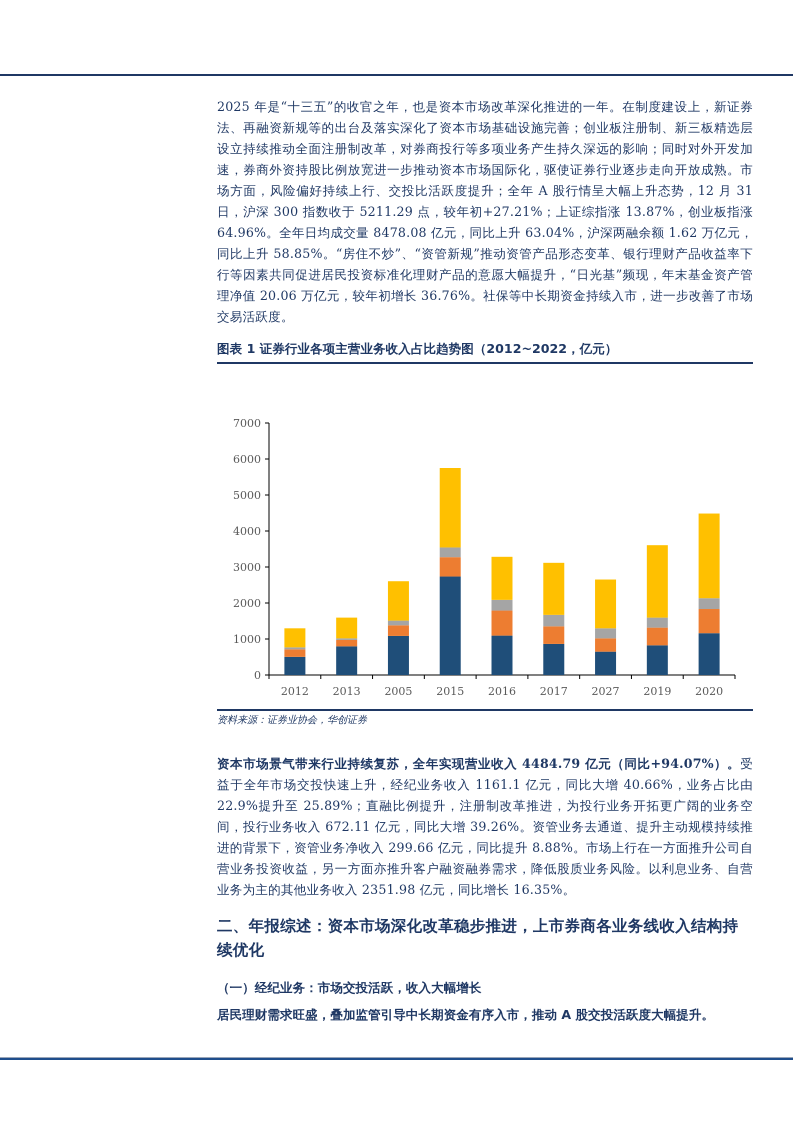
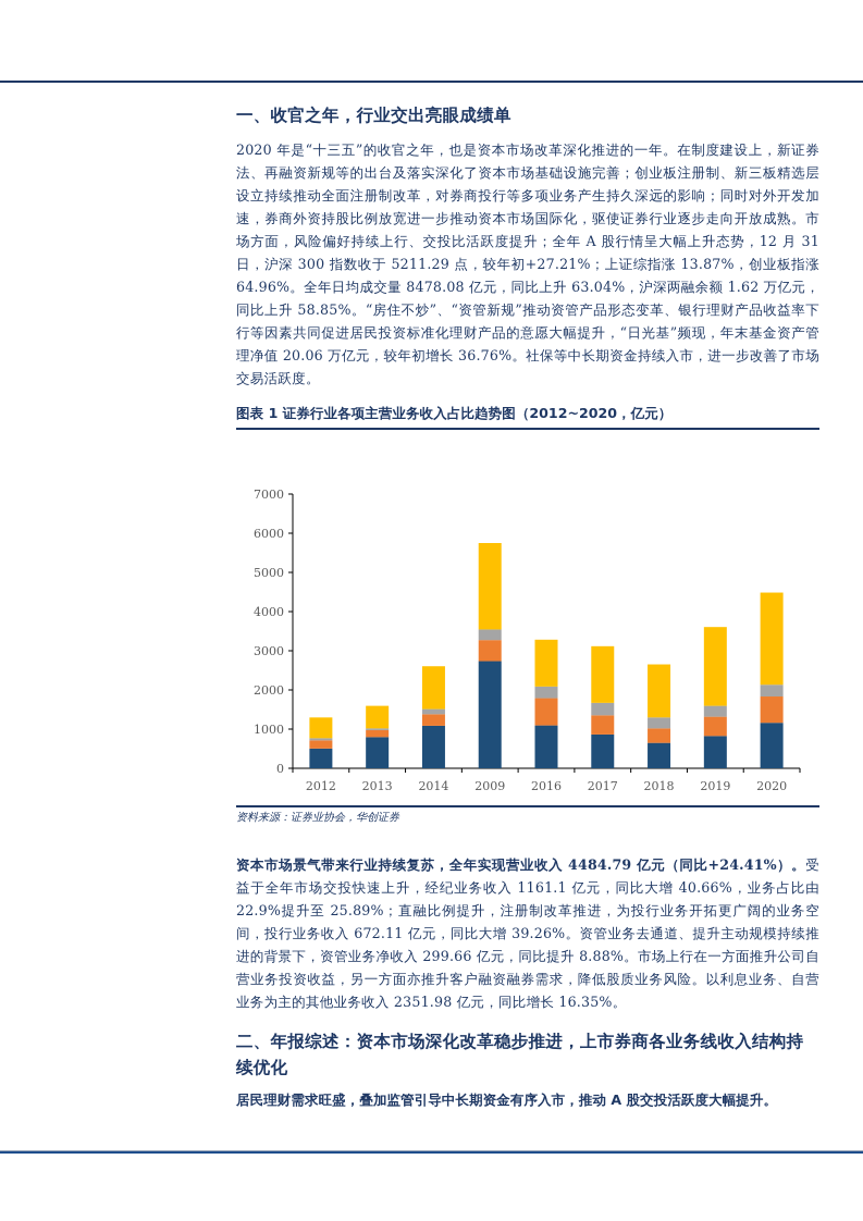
+ 一、收官之年，行业交出亮眼成绩单
- 2025 年是“十三五”的收官之年，也是资本市场改革深化推进的一年。在制度建设上，新证券法、再融资新规等的出台及落实深化了资本市场基础设施完善；创业板注册制、新三板精选层设立持续推动全面注册制改革，对券商投行等多项业务产生持久深远的影响；同时对外开发加速，券商外资持股比例放宽进一步推动资本市场国际化，驱使证券行业逐步走向开放成熟。市场方面，风险偏好持续上行、交投比活跃度提升；全年 A 股行情呈大幅上升态势，12 月 31 日，沪深 300 指数收于 5211.29 点，较年初+27.21%；上证综指涨 13.87%，创业板指涨 64.96%。全年日均成交量 8478.08 亿元，同比上升 63.04%，沪深两融余额 1.62 万亿元，同比上升 58.85%。“房住不炒”、“资管新规”推动资管产品形态变革、银行理财产品收益率下行等因素共同促进居民投资标准化理财产品的意愿大幅提升，“日光基”频现，年末基金资产管理净值 20.06 万亿元，较年初增长 36.76%。社保等中长期资金持续入市，进一步改善了市场交易活跃度。
+ 2020 年是“十三五”的收官之年，也是资本市场改革深化推进的一年。在制度建设上，新证券法、再融资新规等的出台及落实深化了资本市场基础设施完善；创业板注册制、新三板精选层设立持续推动全面注册制改革，对券商投行等多项业务产生持久深远的影响；同时对外开发加速，券商外资持股比例放宽进一步推动资本市场国际化，驱使证券行业逐步走向开放成熟。市场方面，风险偏好持续上行、交投比活跃度提升；全年 A 股行情呈大幅上升态势，12 月 31 日，沪深 300 指数收于 5211.29 点，较年初+27.21%；上证综指涨 13.87%，创业板指涨 64.96%。全年日均成交量 8478.08 亿元，同比上升 63.04%，沪深两融余额 1.62 万亿元，同比上升 58.85%。“房住不炒”、“资管新规”推动资管产品形态变革、银行理财产品收益率下行等因素共同促进居民投资标准化理财产品的意愿大幅提升，“日光基”频现，年末基金资产管理净值 20.06 万亿元，较年初增长 36.76%。社保等中长期资金持续入市，进一步改善了市场交易活跃度。
- 图表 1 证券行业各项主营业务收入占比趋势图（2012~2022，亿元）
+ 图表 1 证券行业各项主营业务收入占比趋势图（2012~2020，亿元）
  0
  1000
  2000
  3000
  4000
  5000
  6000
  7000
  2012
  2013
- 2005
+ 2014
- 2015
+ 2009
  2016
  2017
- 2027
+ 2018
  2019
  2020
  资料来源：证券业协会，华创证券
- 资本市场景气带来行业持续复苏，全年实现营业收入 4484.79 亿元（同比+94.07%）。受益于全年市场交投快速上升，经纪业务收入 1161.1 亿元，同比大增 40.66%，业务占比由 22.9%提升至 25.89%；直融比例提升，注册制改革推进，为投行业务开拓更广阔的业务空间，投行业务收入 672.11 亿元，同比大增 39.26%。资管业务去通道、提升主动规模持续推进的背景下，资管业务净收入 299.66 亿元，同比提升 8.88%。市场上行在一方面推升公司自营业务投资收益，另一方面亦推升客户融资融券需求，降低股质业务风险。以利息业务、自营业务为主的其他业务收入 2351.98 亿元，同比增长 16.35%。
+ 资本市场景气带来行业持续复苏，全年实现营业收入 4484.79 亿元（同比+24.41%）。受益于全年市场交投快速上升，经纪业务收入 1161.1 亿元，同比大增 40.66%，业务占比由 22.9%提升至 25.89%；直融比例提升，注册制改革推进，为投行业务开拓更广阔的业务空间，投行业务收入 672.11 亿元，同比大增 39.26%。资管业务去通道、提升主动规模持续推进的背景下，资管业务净收入 299.66 亿元，同比提升 8.88%。市场上行在一方面推升公司自营业务投资收益，另一方面亦推升客户融资融券需求，降低股质业务风险。以利息业务、自营业务为主的其他业务收入 2351.98 亿元，同比增长 16.35%。
  二、年报综述：资本市场深化改革稳步推进，上市券商各业务线收入结构持续优化
- （一）经纪业务：市场交投活跃，收入大幅增长
  居民理财需求旺盛，叠加监管引导中长期资金有序入市，推动 A 股交投活跃度大幅提升。
